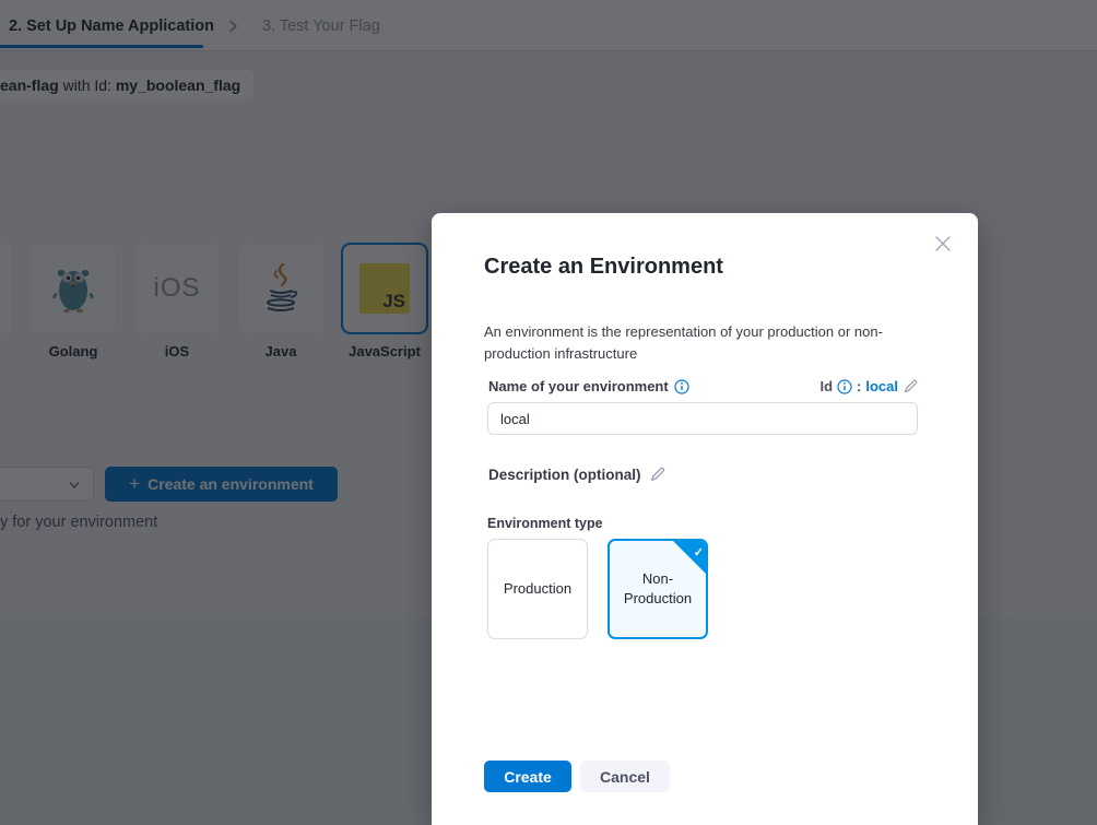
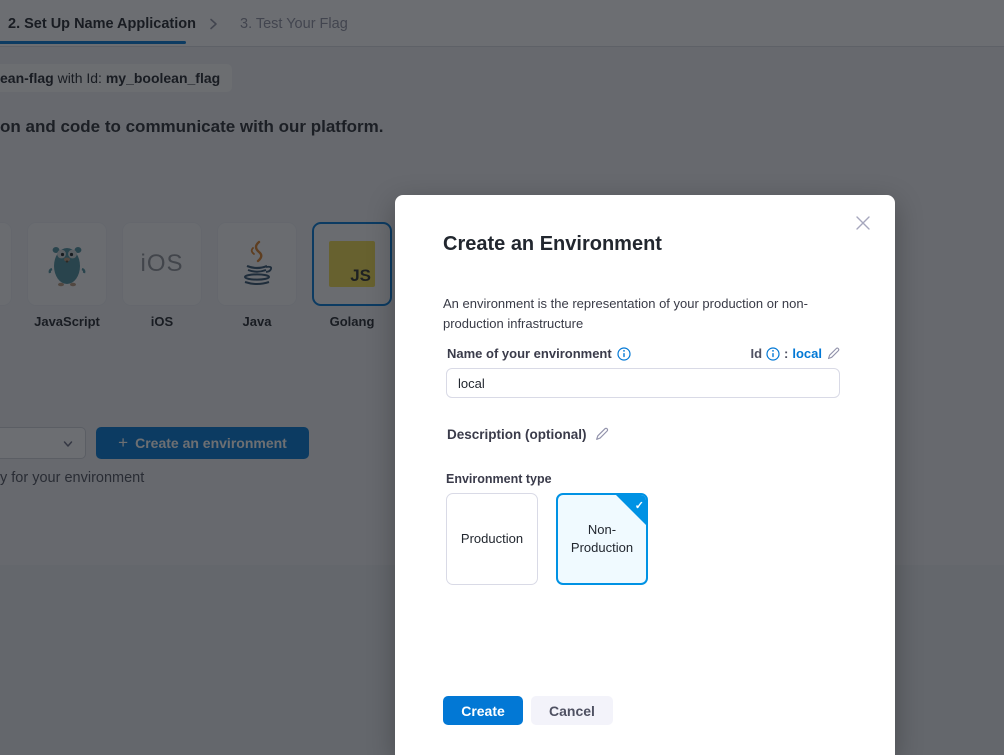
  2. Set Up Name Application
  3. Test Your Flag
  ean-flag
  with Id:
  my_boolean_flag
+ on and code to communicate with our platform.
  iOS
  JS
- Golang
+ JavaScript
  iOS
  Java
- JavaScript
+ Golang
  +
  Create an environment
  y for your environment
  Create an Environment
  An environment is the representation of your production or non-production infrastructure
  Name of your environment
  Id
  :
  local
  local
  Description (optional)
  Environment type
  Production
  Non-Production
  ✓
  Create
  Cancel
